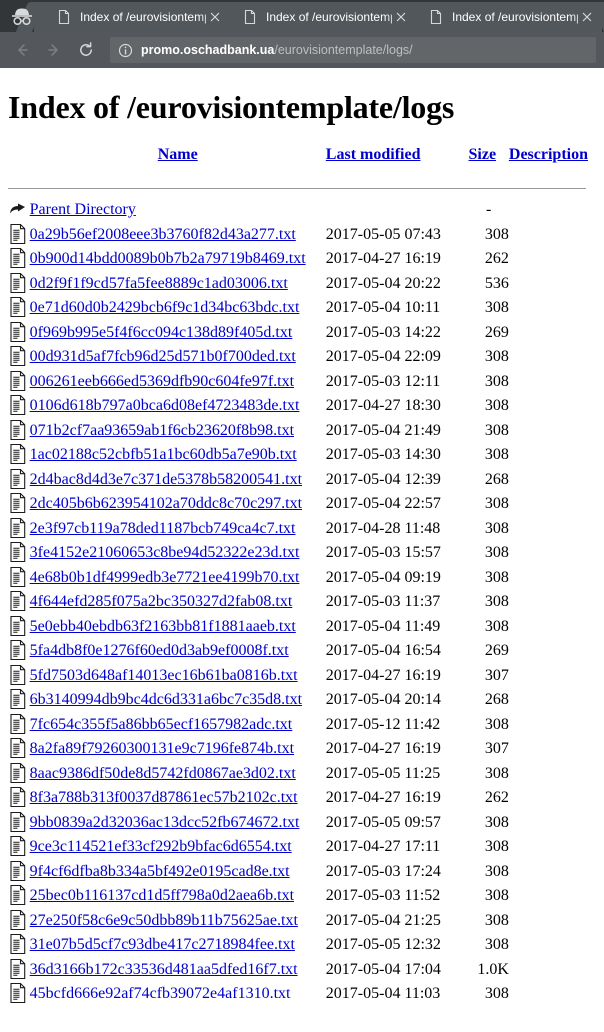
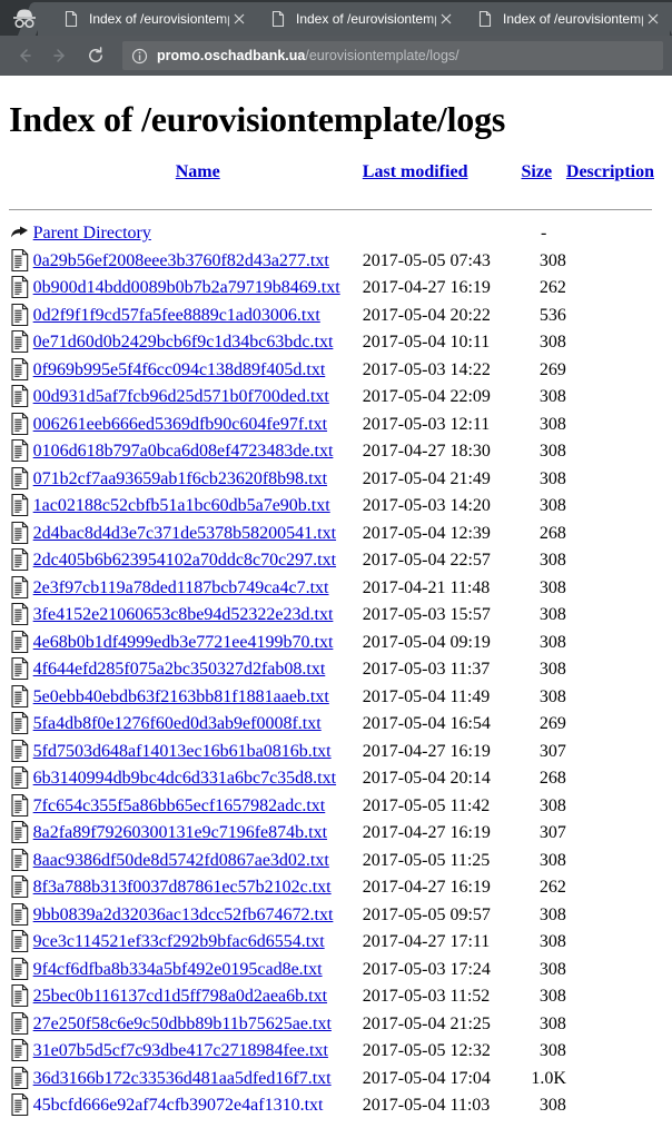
  promo.oschadbank.ua/eurovisiontemplate/logs/
  Index of /eurovisiontemplate/logs
  	Name	Last modified	Size	Description
  	Parent Directory		-
  	0a29b56ef2008eee3b3760f82d43a277.txt	2017-05-05 07:43	308
  	0b900d14bdd0089b0b7b2a79719b8469.txt	2017-04-27 16:19	262
  	0d2f9f1f9cd57fa5fee8889c1ad03006.txt	2017-05-04 20:22	536
  	0e71d60d0b2429bcb6f9c1d34bc63bdc.txt	2017-05-04 10:11	308
  	0f969b995e5f4f6cc094c138d89f405d.txt	2017-05-03 14:22	269
  	00d931d5af7fcb96d25d571b0f700ded.txt	2017-05-04 22:09	308
  	006261eeb666ed5369dfb90c604fe97f.txt	2017-05-03 12:11	308
  	0106d618b797a0bca6d08ef4723483de.txt	2017-04-27 18:30	308
  	071b2cf7aa93659ab1f6cb23620f8b98.txt	2017-05-04 21:49	308
- 	1ac02188c52cbfb51a1bc60db5a7e90b.txt	2017-05-03 14:30	308
+ 	1ac02188c52cbfb51a1bc60db5a7e90b.txt	2017-05-03 14:20	308
  	2d4bac8d4d3e7c371de5378b58200541.txt	2017-05-04 12:39	268
  	2dc405b6b623954102a70ddc8c70c297.txt	2017-05-04 22:57	308
- 	2e3f97cb119a78ded1187bcb749ca4c7.txt	2017-04-28 11:48	308
+ 	2e3f97cb119a78ded1187bcb749ca4c7.txt	2017-04-21 11:48	308
  	3fe4152e21060653c8be94d52322e23d.txt	2017-05-03 15:57	308
  	4e68b0b1df4999edb3e7721ee4199b70.txt	2017-05-04 09:19	308
  	4f644efd285f075a2bc350327d2fab08.txt	2017-05-03 11:37	308
  	5e0ebb40ebdb63f2163bb81f1881aaeb.txt	2017-05-04 11:49	308
  	5fa4db8f0e1276f60ed0d3ab9ef0008f.txt	2017-05-04 16:54	269
  	5fd7503d648af14013ec16b61ba0816b.txt	2017-04-27 16:19	307
  	6b3140994db9bc4dc6d331a6bc7c35d8.txt	2017-05-04 20:14	268
- 	7fc654c355f5a86bb65ecf1657982adc.txt	2017-05-12 11:42	308
+ 	7fc654c355f5a86bb65ecf1657982adc.txt	2017-05-05 11:42	308
  	8a2fa89f79260300131e9c7196fe874b.txt	2017-04-27 16:19	307
  	8aac9386df50de8d5742fd0867ae3d02.txt	2017-05-05 11:25	308
  	8f3a788b313f0037d87861ec57b2102c.txt	2017-04-27 16:19	262
  	9bb0839a2d32036ac13dcc52fb674672.txt	2017-05-05 09:57	308
  	9ce3c114521ef33cf292b9bfac6d6554.txt	2017-04-27 17:11	308
  	9f4cf6dfba8b334a5bf492e0195cad8e.txt	2017-05-03 17:24	308
  	25bec0b116137cd1d5ff798a0d2aea6b.txt	2017-05-03 11:52	308
  	27e250f58c6e9c50dbb89b11b75625ae.txt	2017-05-04 21:25	308
  	31e07b5d5cf7c93dbe417c2718984fee.txt	2017-05-05 12:32	308
  	36d3166b172c33536d481aa5dfed16f7.txt	2017-05-04 17:04	1.0K
  	45bcfd666e92af74cfb39072e4af1310.txt	2017-05-04 11:03	308
